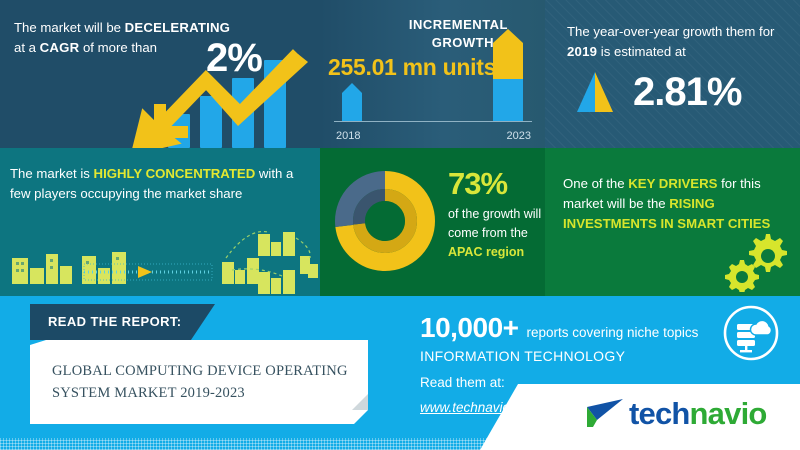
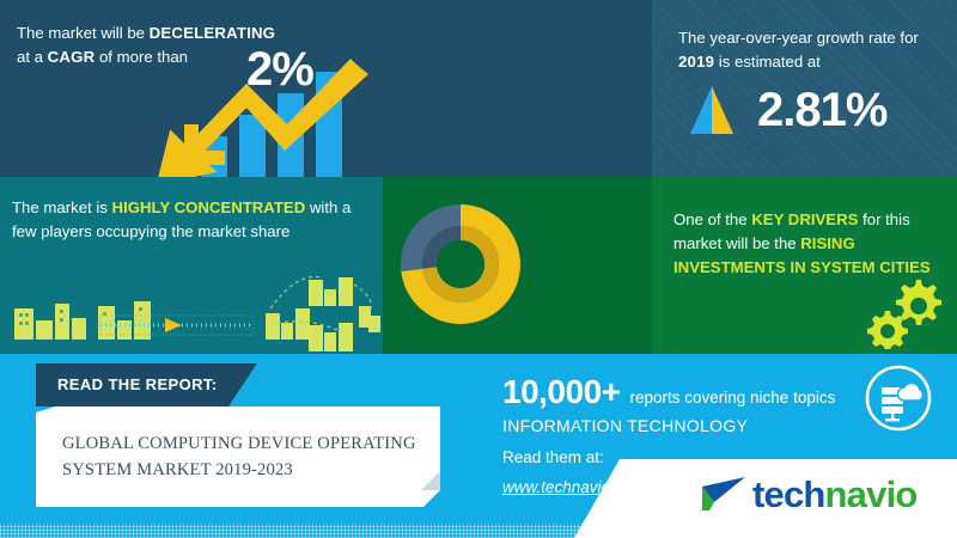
  The market will be DECELERATING
  at a CAGR of more than
  2%
- INCREMENTAL
- GROWTH
- 255.01 mn units
- 2018
- 2023
- The year-over-year growth them for 2019 is estimated at
+ The year-over-year growth rate for 2019 is estimated at
  2.81%
  The market is HIGHLY CONCENTRATED with a few players occupying the market share
- 73%
- of the growth will
- come from the
- APAC region
- One of the KEY DRIVERS for this market will be the RISING INVESTMENTS IN SMART CITIES
+ One of the KEY DRIVERS for this market will be the RISING INVESTMENTS IN SYSTEM CITIES
  READ THE REPORT:
  GLOBAL COMPUTING DEVICE OPERATING SYSTEM MARKET 2019-2023
  10,000+ reports covering niche topics
  INFORMATION TECHNOLOGY
  Read them at:
  www.technavi
  technavio
